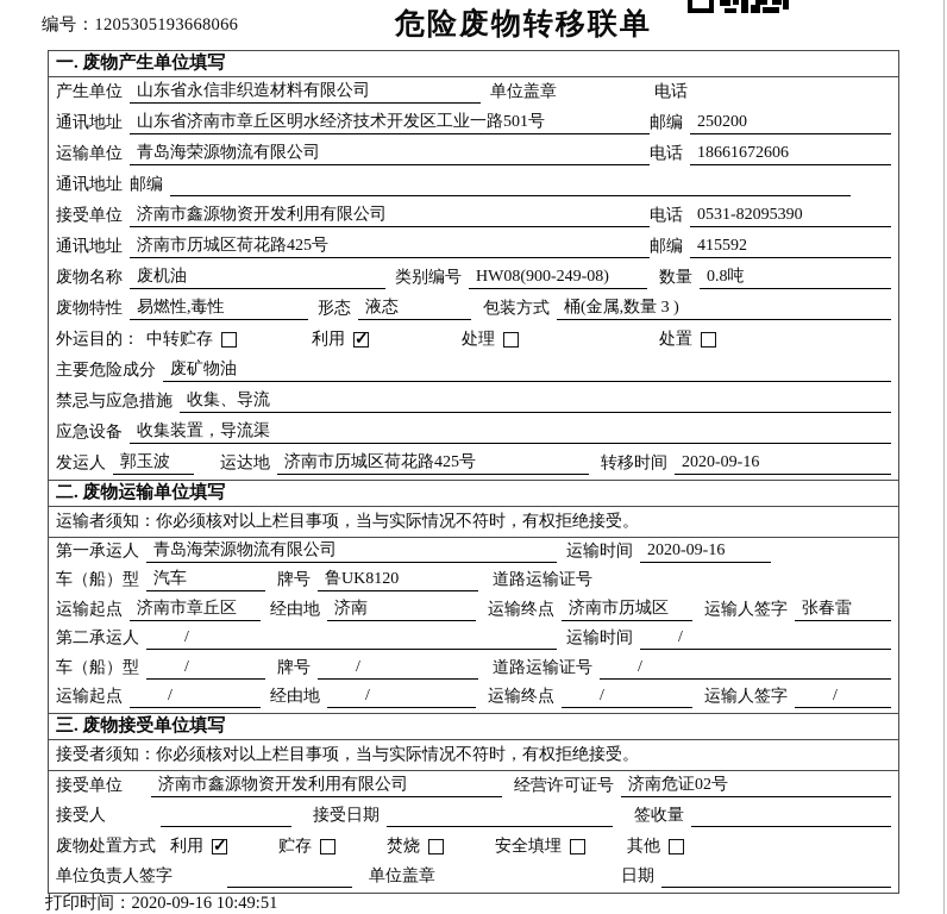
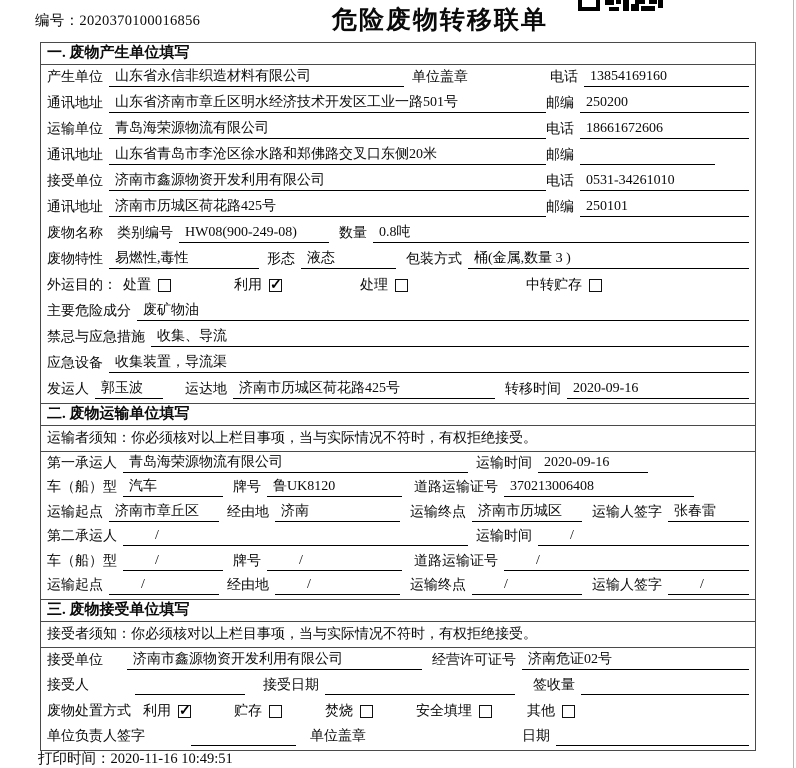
- 编号：1205305193668066
+ 编号：2020370100016856
  危险废物转移联单
  一. 废物产生单位填写
  产生单位
  山东省永信非织造材料有限公司
  单位盖章
  电话
+ 13854169160
  通讯地址
  山东省济南市章丘区明水经济技术开发区工业一路501号
  邮编
  250200
  运输单位
  青岛海荣源物流有限公司
  电话
  18661672606
  通讯地址
+ 山东省青岛市李沧区徐水路和郑佛路交叉口东侧20米
  邮编
  接受单位
  济南市鑫源物资开发利用有限公司
  电话
- 0531-82095390
+ 0531-34261010
  通讯地址
  济南市历城区荷花路425号
  邮编
- 415592
+ 250101
  废物名称
- 废机油
  类别编号
  HW08(900-249-08)
  数量
  0.8吨
  废物特性
  易燃性,毒性
  形态
  液态
  包装方式
  桶(金属,数量 3 )
  外运目的：
- 中转贮存
+ 处置
  利用
  处理
- 处置
+ 中转贮存
  主要危险成分
  废矿物油
  禁忌与应急措施
  收集、导流
  应急设备
  收集装置，导流渠
  发运人
  郭玉波
  运达地
  济南市历城区荷花路425号
  转移时间
  2020-09-16
  二. 废物运输单位填写
  运输者须知：你必须核对以上栏目事项，当与实际情况不符时，有权拒绝接受。
  第一承运人
  青岛海荣源物流有限公司
  运输时间
  2020-09-16
  车（船）型
  汽车
  牌号
  鲁UK8120
  道路运输证号
+ 370213006408
  运输起点
  济南市章丘区
  经由地
  济南
  运输终点
  济南市历城区
  运输人签字
  张春雷
  第二承运人
  /
  运输时间
  /
  车（船）型
  /
  牌号
  /
  道路运输证号
  /
  运输起点
  /
  经由地
  /
  运输终点
  /
  运输人签字
  /
  三. 废物接受单位填写
  接受者须知：你必须核对以上栏目事项，当与实际情况不符时，有权拒绝接受。
  接受单位
  济南市鑫源物资开发利用有限公司
  经营许可证号
  济南危证02号
  接受人
  接受日期
  签收量
  废物处置方式
  利用
  贮存
  焚烧
  安全填埋
  其他
  单位负责人签字
  单位盖章
  日期
- 打印时间：2020-09-16 10:49:51
+ 打印时间：2020-11-16 10:49:51
